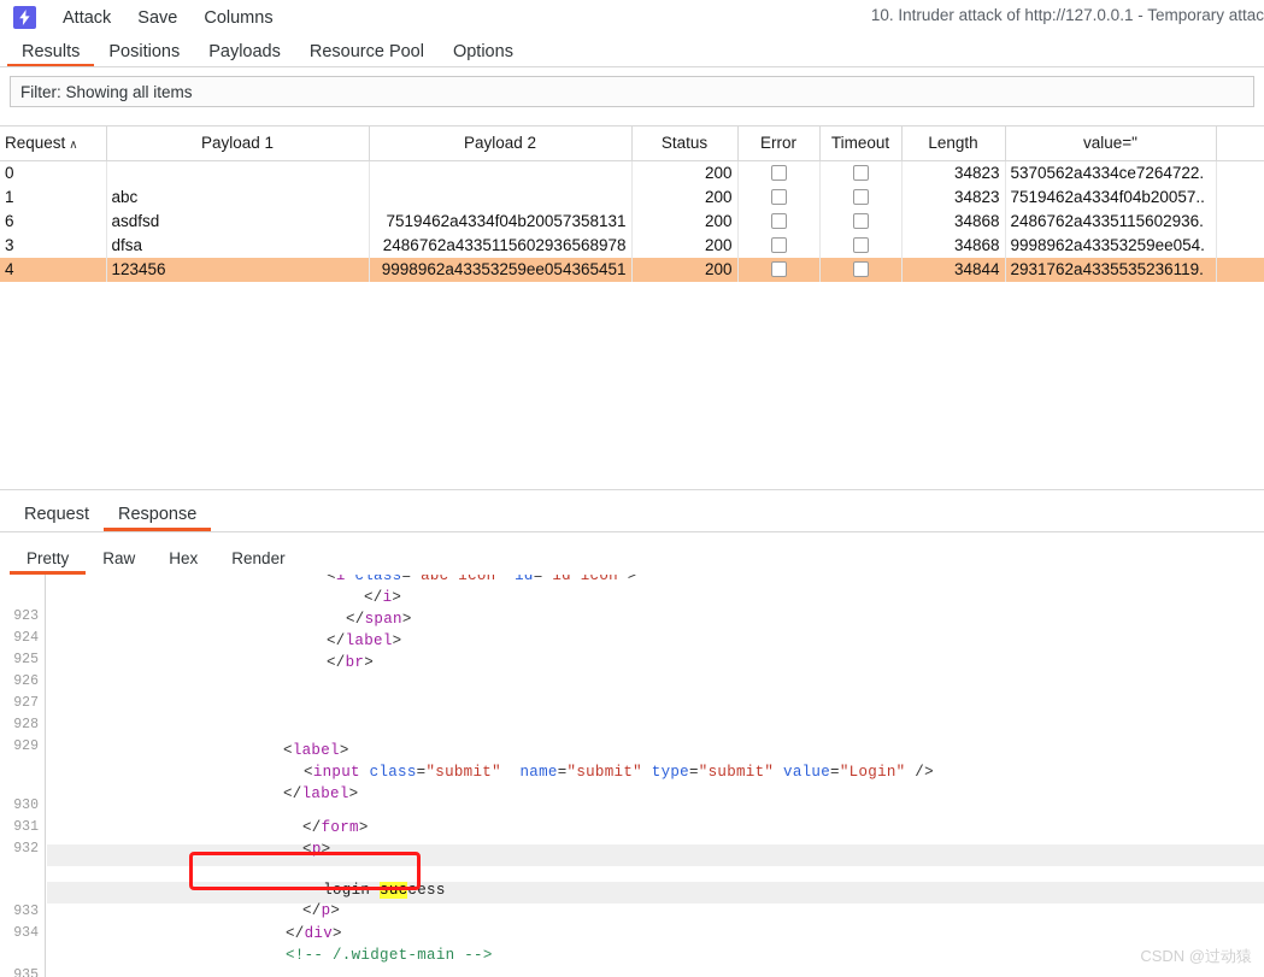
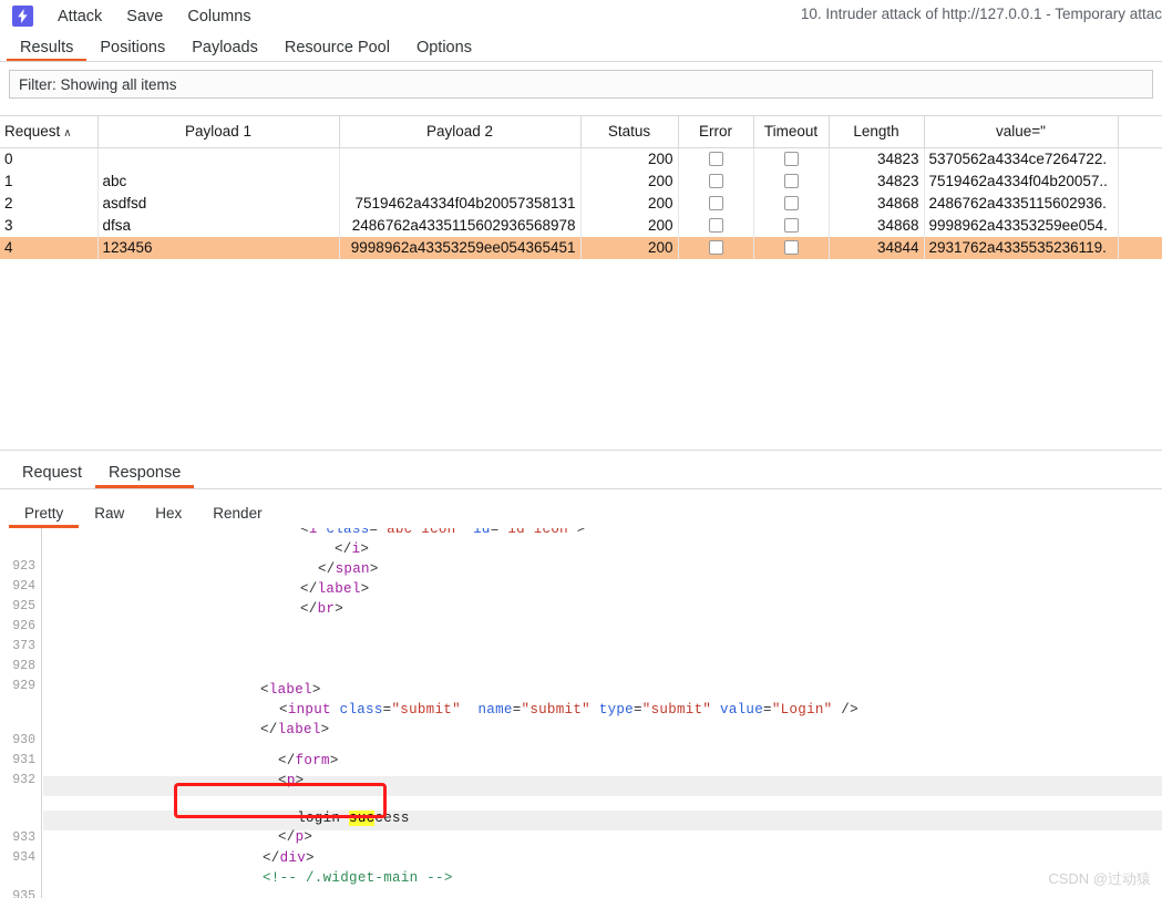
  Attack
  Save
  Columns
  10. Intruder attack of http://127.0.0.1 - Temporary attac
  Results
  Positions
  Payloads
  Resource Pool
  Options
  Filter: Showing all items
  Request ∧	Payload 1	Payload 2	Status	Error	Timeout	Length	value="
  0			200			34823	5370562a4334ce7264722.
  1	abc		200			34823	7519462a4334f04b20057..
- 6	asdfsd	7519462a4334f04b20057358131	200			34868	2486762a4335115602936.
+ 2	asdfsd	7519462a4334f04b20057358131	200			34868	2486762a4335115602936.
  3	dfsa	2486762a4335115602936568978	200			34868	9998962a43353259ee054.
  4	123456	9998962a43353259ee054365451	200			34844	2931762a4335535236119.
  Request
  Response
  Pretty
  Raw
  Hex
  Render
  923
  924
  925
  926
- 927
+ 373
  928
  929
  930
  931
  932
  933
  934
  935
  <i class="abc icon" id="id icon">
  </i>
  </span>
  </label>
  </br>
  <label>
  <input class="submit" name="submit" type="submit" value="Login" />
  </label>
  </form>
  <p>
  login success
  </p>
  </div>
  <!-- /.widget-main -->
  CSDN @过动猿
